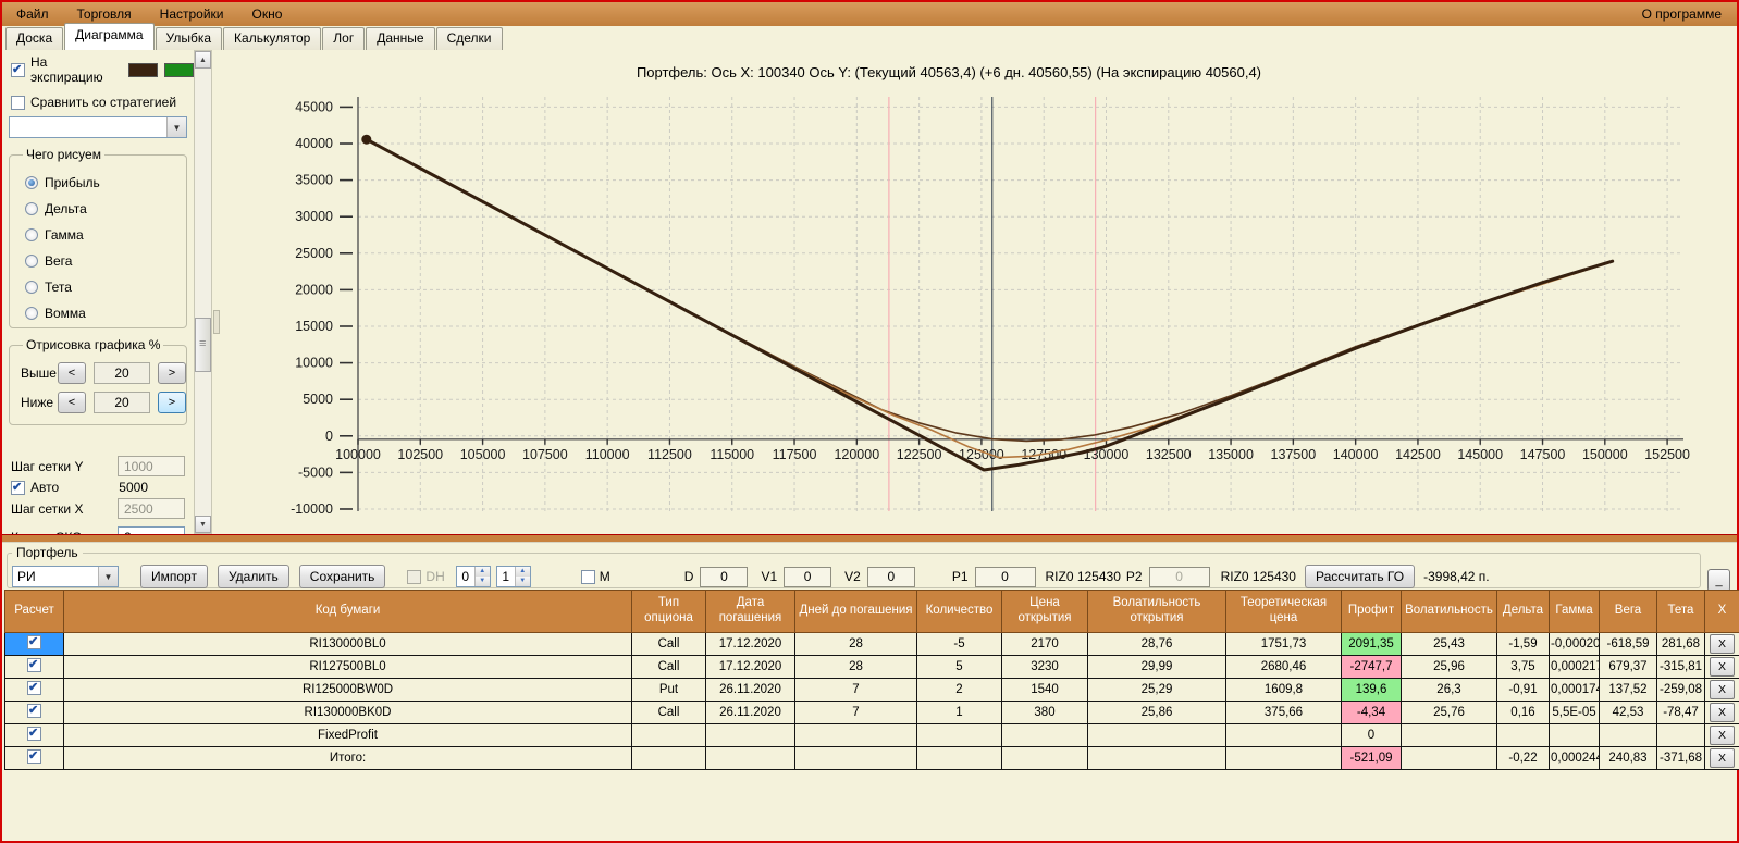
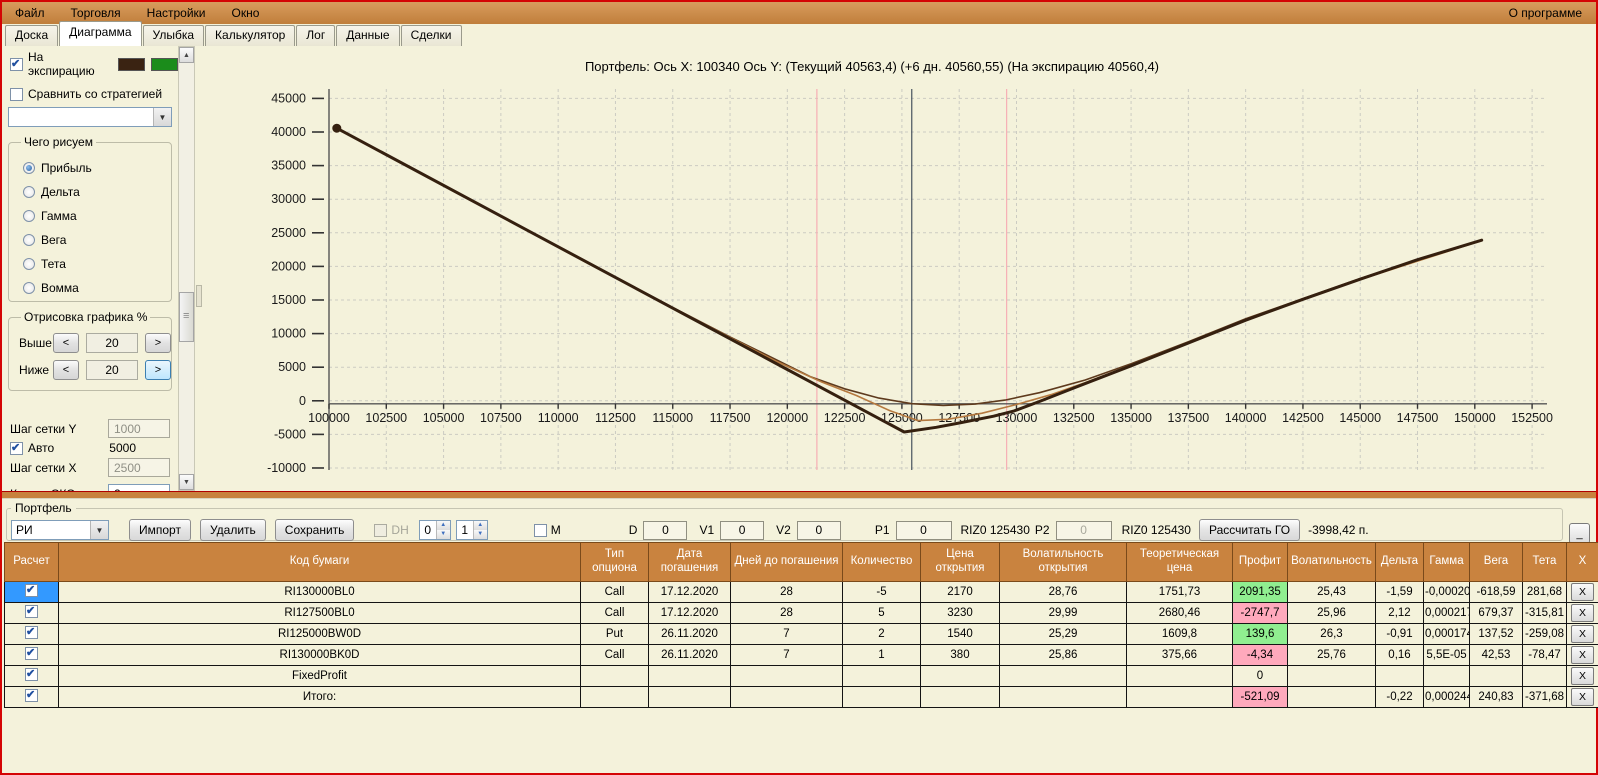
  Файл
  Торговля
  Настройки
  Окно
  О программе
  Доска
  Диаграмма
  Улыбка
  Калькулятор
  Лог
  Данные
  Сделки
  На экспирацию
  Сравнить со стратегией
  ▼
  Чего рисуем
  Прибыль
  Дельта
  Гамма
  Вега
  Тета
  Вомма
  Отрисовка графика %
  Выше
  <
  20
  >
  Ниже
  <
  20
  >
  Шаг сетки Y
  1000
  Авто
  5000
  Шаг сетки X
  2500
  Портфель: Ось X: 100340 Ось Y: (Текущий 40563,4) (+6 дн. 40560,55) (На экспирацию 40560,4)
  45000
  40000
  35000
  30000
  25000
  20000
  15000
  10000
  5000
  0
  -5000
  -10000
  100000
  102500
  105000
  107500
  110000
  112500
  115000
  117500
  120000
  122500
  12500
  12500
  130000
  132500
  135000
  137500
  140000
  142500
  145000
  147500
  150000
  152500
  Портфель
  РИ
  ▼
  Импорт
  Удалить
  Сохранить
  DH
  0
  1
  M
  D
  0
  V1
  0
  V2
  0
  P1
  0
  RIZ0 125430
  P2
  0
  RIZ0 125430
  Рассчитать ГО
  -3998,42 п.
  _
  Расчет	Код бумаги	Тип опциона	Дата погашения	Дней до погашения	Количество	Цена открытия	Волатильность открытия	Теоретическая цена	Профит	Волатильность	Дельта	Гамма	Вега	Тета	X
  	RI130000BL0	Call	17.12.2020	28	-5	2170	28,76	1751,73	2091,35	25,43	-1,59	-0,00020	-618,59	281,68	X
- 	RI127500BL0	Call	17.12.2020	28	5	3230	29,99	2680,46	-2747,7	25,96	3,75	0,00021	679,37	-315,81	X
+ 	RI127500BL0	Call	17.12.2020	28	5	3230	29,99	2680,46	-2747,7	25,96	2,12	0,00021	679,37	-315,81	X
  	RI125000BW0D	Put	26.11.2020	7	2	1540	25,29	1609,8	139,6	26,3	-0,91	0,00017	137,52	-259,08	X
  	RI130000BK0D	Call	26.11.2020	7	1	380	25,86	375,66	-4,34	25,76	0,16	5,5E-05	42,53	-78,47	X
  	FixedProfit								0						X
  	Итого:								-521,09		-0,22	0,00024	240,83	-371,68	X
